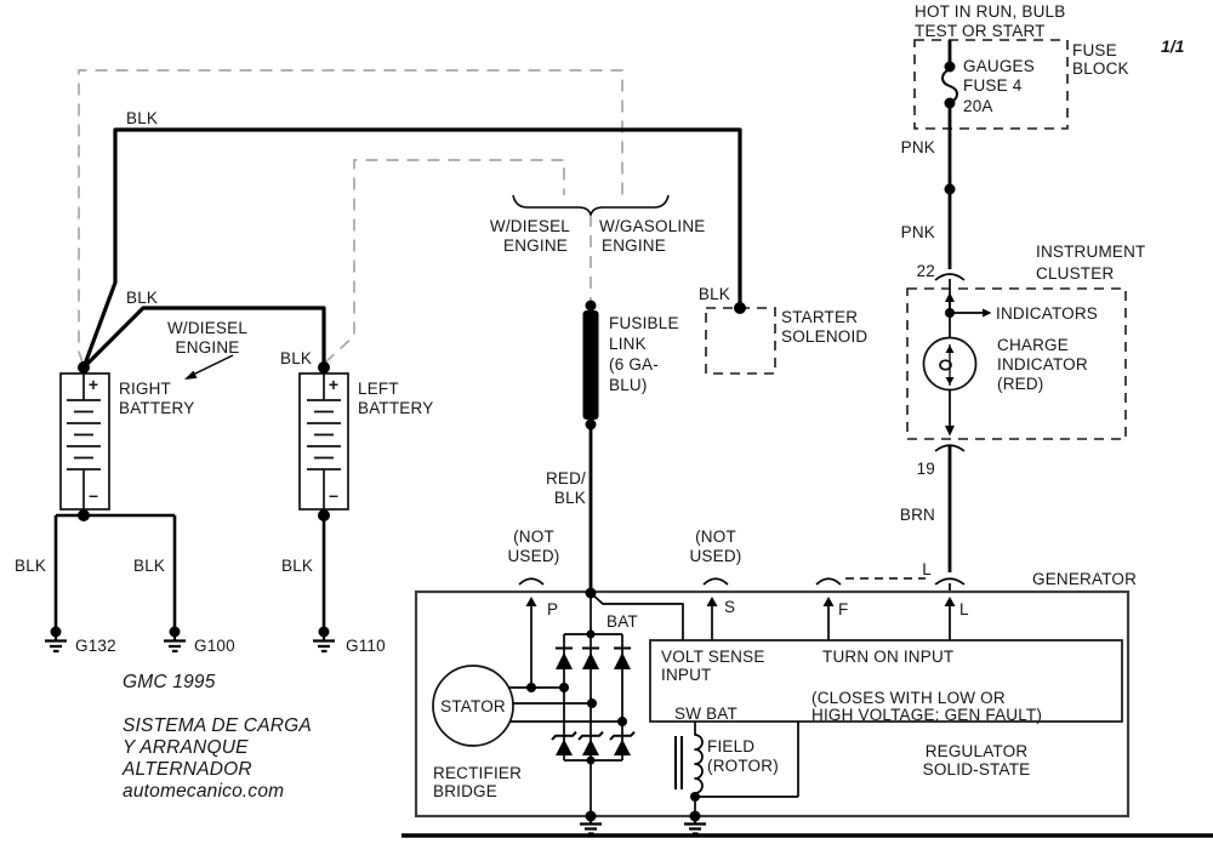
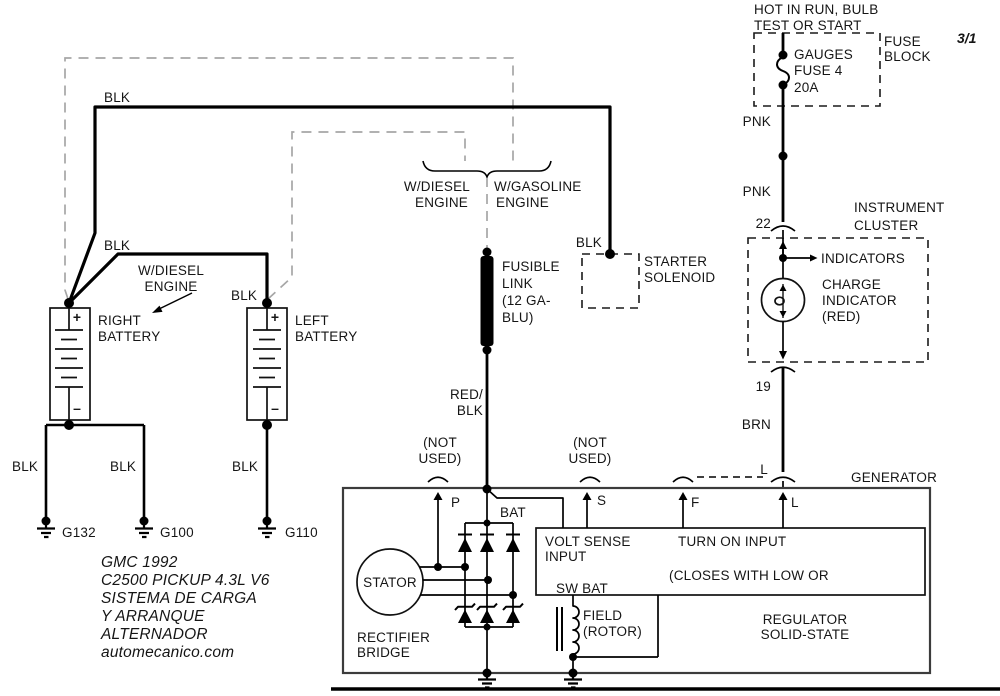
  +
  –
  +
  –
  HOT IN RUN, BULB
  TEST OR START
  FUSE
  BLOCK
- 1/1
+ 3/1
  GAUGES
  FUSE 4
  20A
  PNK
  PNK
  22
  INSTRUMENT
  CLUSTER
  INDICATORS
  CHARGE
  INDICATOR
  (RED)
  19
  BRN
  L
  BLK
  BLK
  BLK
  BLK
  BLK
  BLK
  RIGHT
  BATTERY
  LEFT
  BATTERY
  W/DIESEL
  ENGINE
  G132
  G100
  G110
  W/DIESEL
  ENGINE
  W/GASOLINE
  ENGINE
  FUSIBLE
  LINK
- (6 GA-
+ (12 GA-
  BLU)
  BLK
  STARTER
  SOLENOID
  RED/
  BLK
  GENERATOR
  (NOT
  USED)
  (NOT
  USED)
  P
  S
  F
  L
  BAT
  VOLT SENSE
  INPUT
  SW BAT
  TURN ON INPUT
  (CLOSES WITH LOW OR
- HIGH VOLTAGE; GEN FAULT)
  REGULATOR
  SOLID-STATE
  FIELD
  (ROTOR)
  STATOR
  RECTIFIER
  BRIDGE
- GMC 1995
+ GMC 1992
+ C2500 PICKUP 4.3L V6
  SISTEMA DE CARGA
  Y ARRANQUE
  ALTERNADOR
  automecanico.com
